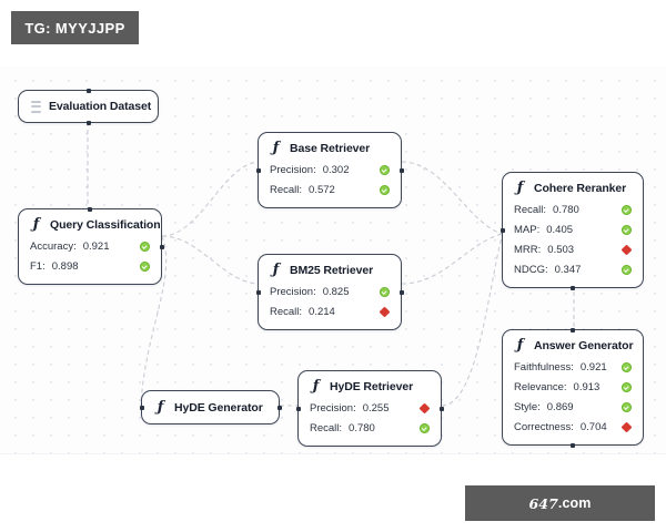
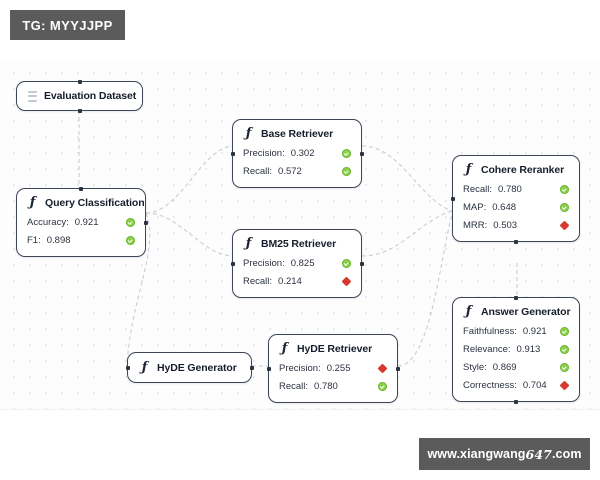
  Evaluation Dataset
  ƒ
  Query Classification
  Accuracy:
  0.921
  F1:
  0.898
  ƒ
  Base Retriever
  Precision:
  0.302
  Recall:
  0.572
  ƒ
  BM25 Retriever
  Precision:
  0.825
  Recall:
  0.214
  ƒ
  HyDE Generator
  ƒ
  HyDE Retriever
  Precision:
  0.255
  Recall:
  0.780
  ƒ
  Cohere Reranker
  Recall:
  0.780
  MAP:
- 0.405
+ 0.648
  MRR:
  0.503
- NDCG:
- 0.347
  ƒ
  Answer Generator
  Faithfulness:
  0.921
  Relevance:
  0.913
  Style:
  0.869
  Correctness:
  0.704
  TG: MYYJJPP
+ www.xiangwang
  647
  .com
